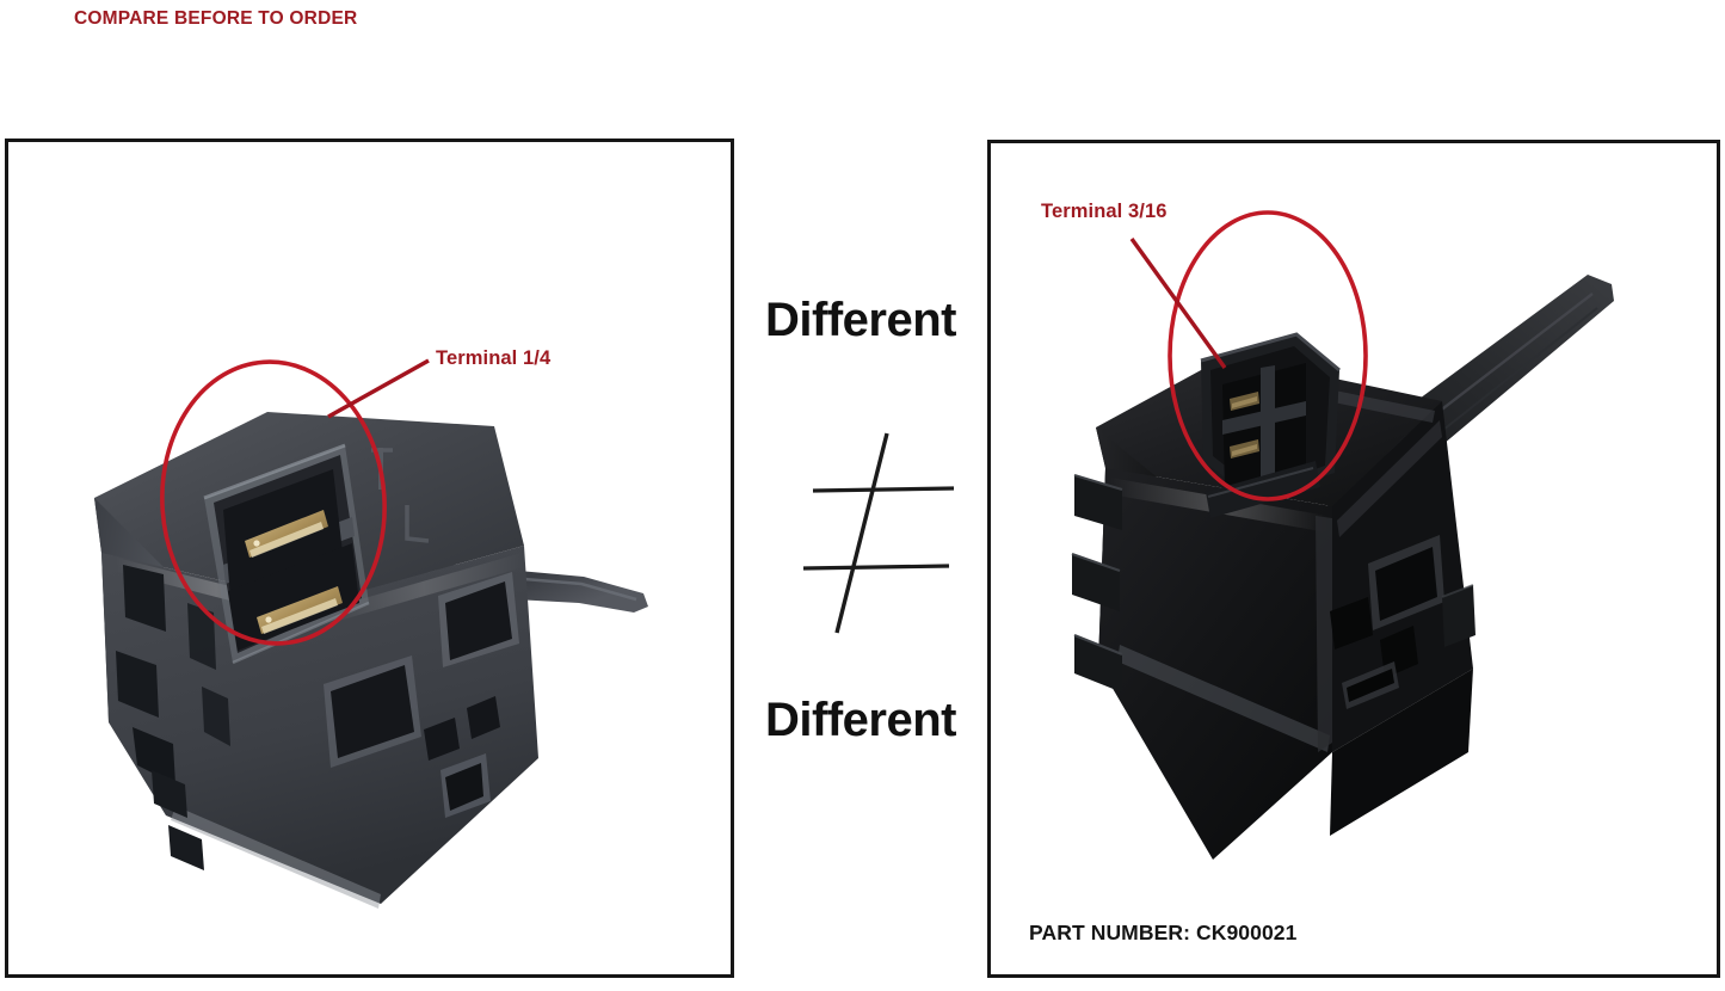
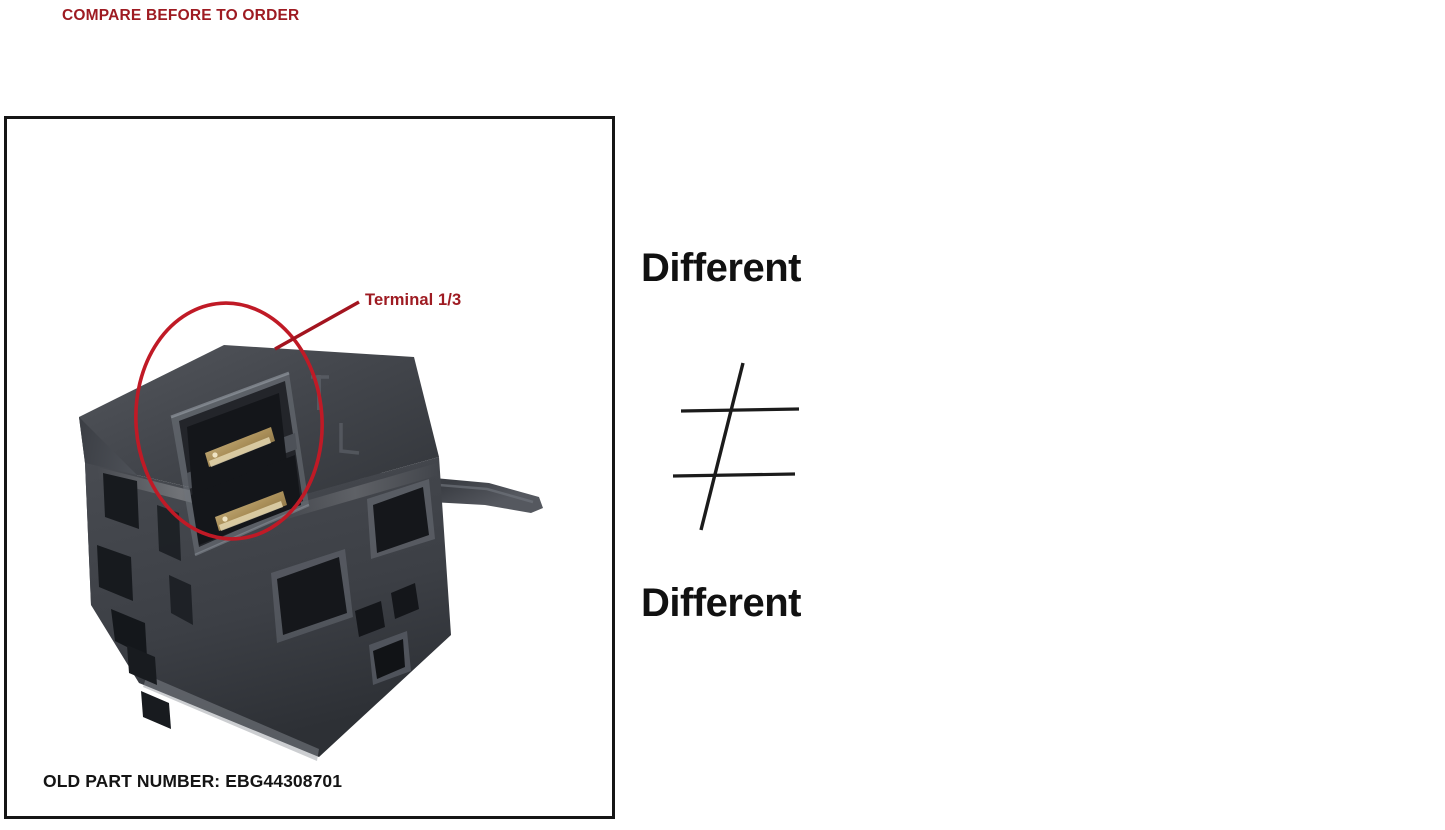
  COMPARE BEFORE TO ORDER
- Terminal 1/4
+ Terminal 1/3
+ OLD PART NUMBER: EBG44308701
  Different
  Different
- Terminal 3/16
- PART NUMBER: CK900021
